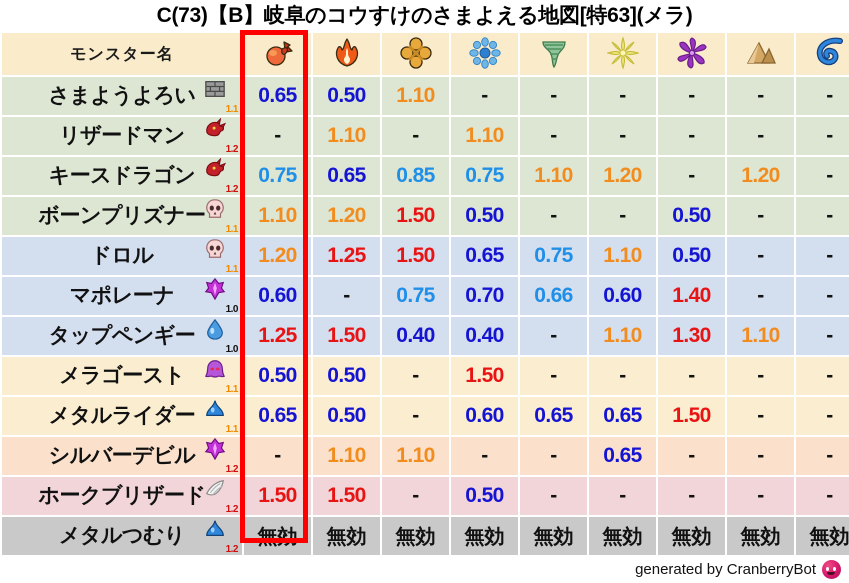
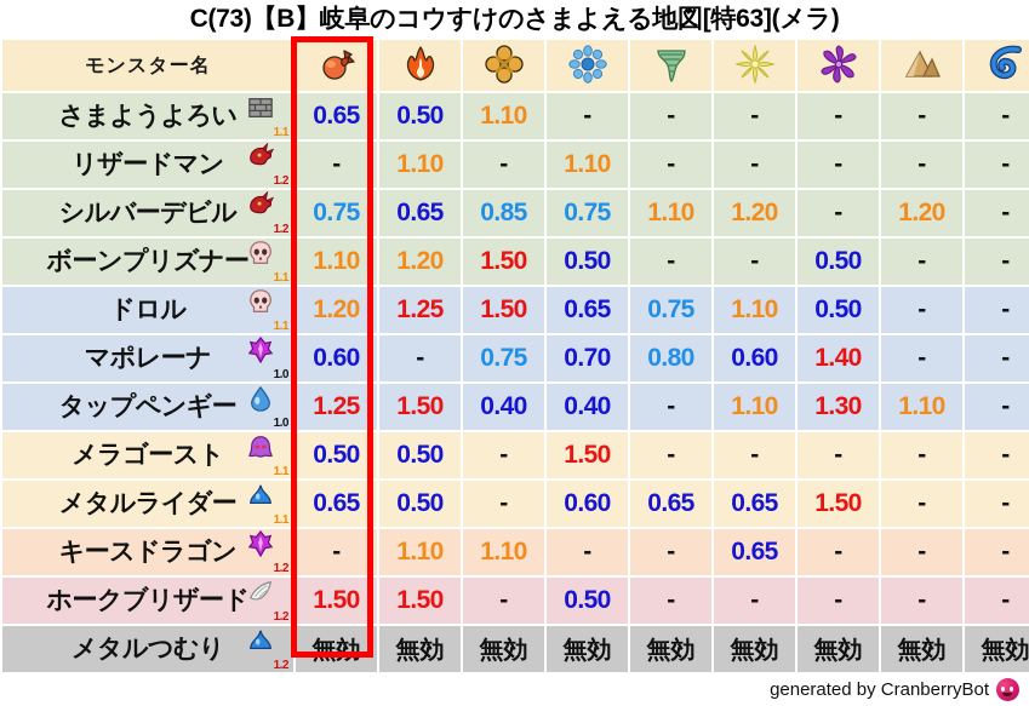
  C(73)【B】岐阜のコウすけのさまよえる地図[特63](メラ)
  モンスター名
  さまようよろい 1.1	0.65	0.50	1.10	-	-	-	-	-	-
  リザードマン 1.2	-	1.10	-	1.10	-	-	-	-	-
- キースドラゴン 1.2	0.75	0.65	0.85	0.75	1.10	1.20	-	1.20	-
+ シルバーデビル 1.2	0.75	0.65	0.85	0.75	1.10	1.20	-	1.20	-
  ボーンプリズナー 1.1	1.10	1.20	1.50	0.50	-	-	0.50	-	-
  ドロル 1.1	1.20	1.25	1.50	0.65	0.75	1.10	0.50	-	-
- マポレーナ 1.0	0.60	-	0.75	0.70	0.66	0.60	1.40	-	-
+ マポレーナ 1.0	0.60	-	0.75	0.70	0.80	0.60	1.40	-	-
  タップペンギー 1.0	1.25	1.50	0.40	0.40	-	1.10	1.30	1.10	-
  メラゴースト 1.1	0.50	0.50	-	1.50	-	-	-	-	-
  メタルライダー 1.1	0.65	0.50	-	0.60	0.65	0.65	1.50	-	-
- シルバーデビル 1.2	-	1.10	1.10	-	-	0.65	-	-	-
+ キースドラゴン 1.2	-	1.10	1.10	-	-	0.65	-	-	-
  ホークブリザード 1.2	1.50	1.50	-	0.50	-	-	-	-	-
  メタルつむり 1.2	無効	無効	無効	無効	無効	無効	無効	無効	無効
  generated by CranberryBot
